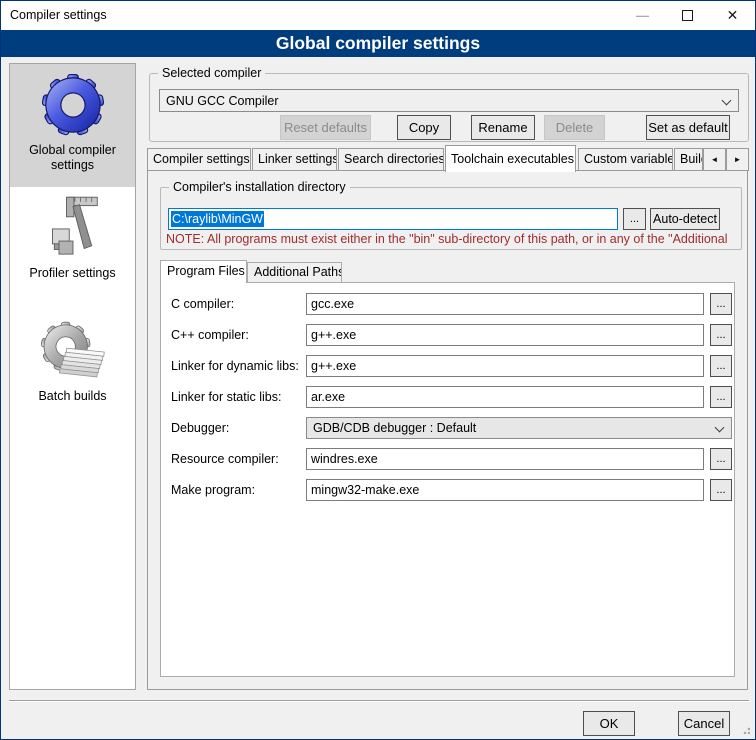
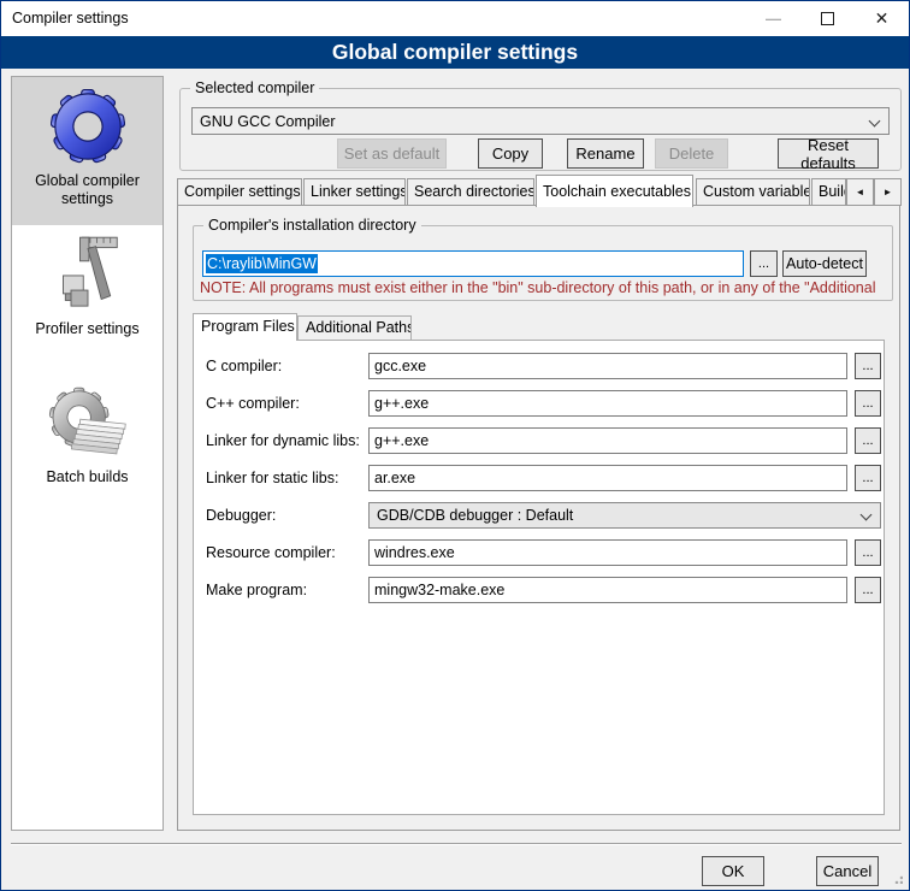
  Compiler settings
  —
  ✕
  Global compiler settings
  Global compiler settings
  Profiler settings
  Batch builds
  Selected compiler
  GNU GCC Compiler
- Reset defaults
+ Set as default
  Copy
  Rename
  Delete
- Set as default
+ Reset defaults
  Compiler settings
  Linker settings
  Search directories
  Toolchain executables
  Custom variable
  ◄
  ►
  Compiler's installation directory
  C:\raylib\MinGW
  ...
  Auto-detect
  NOTE: All programs must exist either in the "bin" sub-directory of this path, or in any of the "Additional
  Program Files
  Additional Path
  C compiler:
  gcc.exe
  ...
  C++ compiler:
  g++.exe
  ...
  Linker for dynamic libs:
  g++.exe
  ...
  Linker for static libs:
  ar.exe
  ...
  Debugger:
  GDB/CDB debugger : Default
  Resource compiler:
  windres.exe
  ...
  Make program:
  mingw32-make.exe
  ...
  OK
  Cancel
